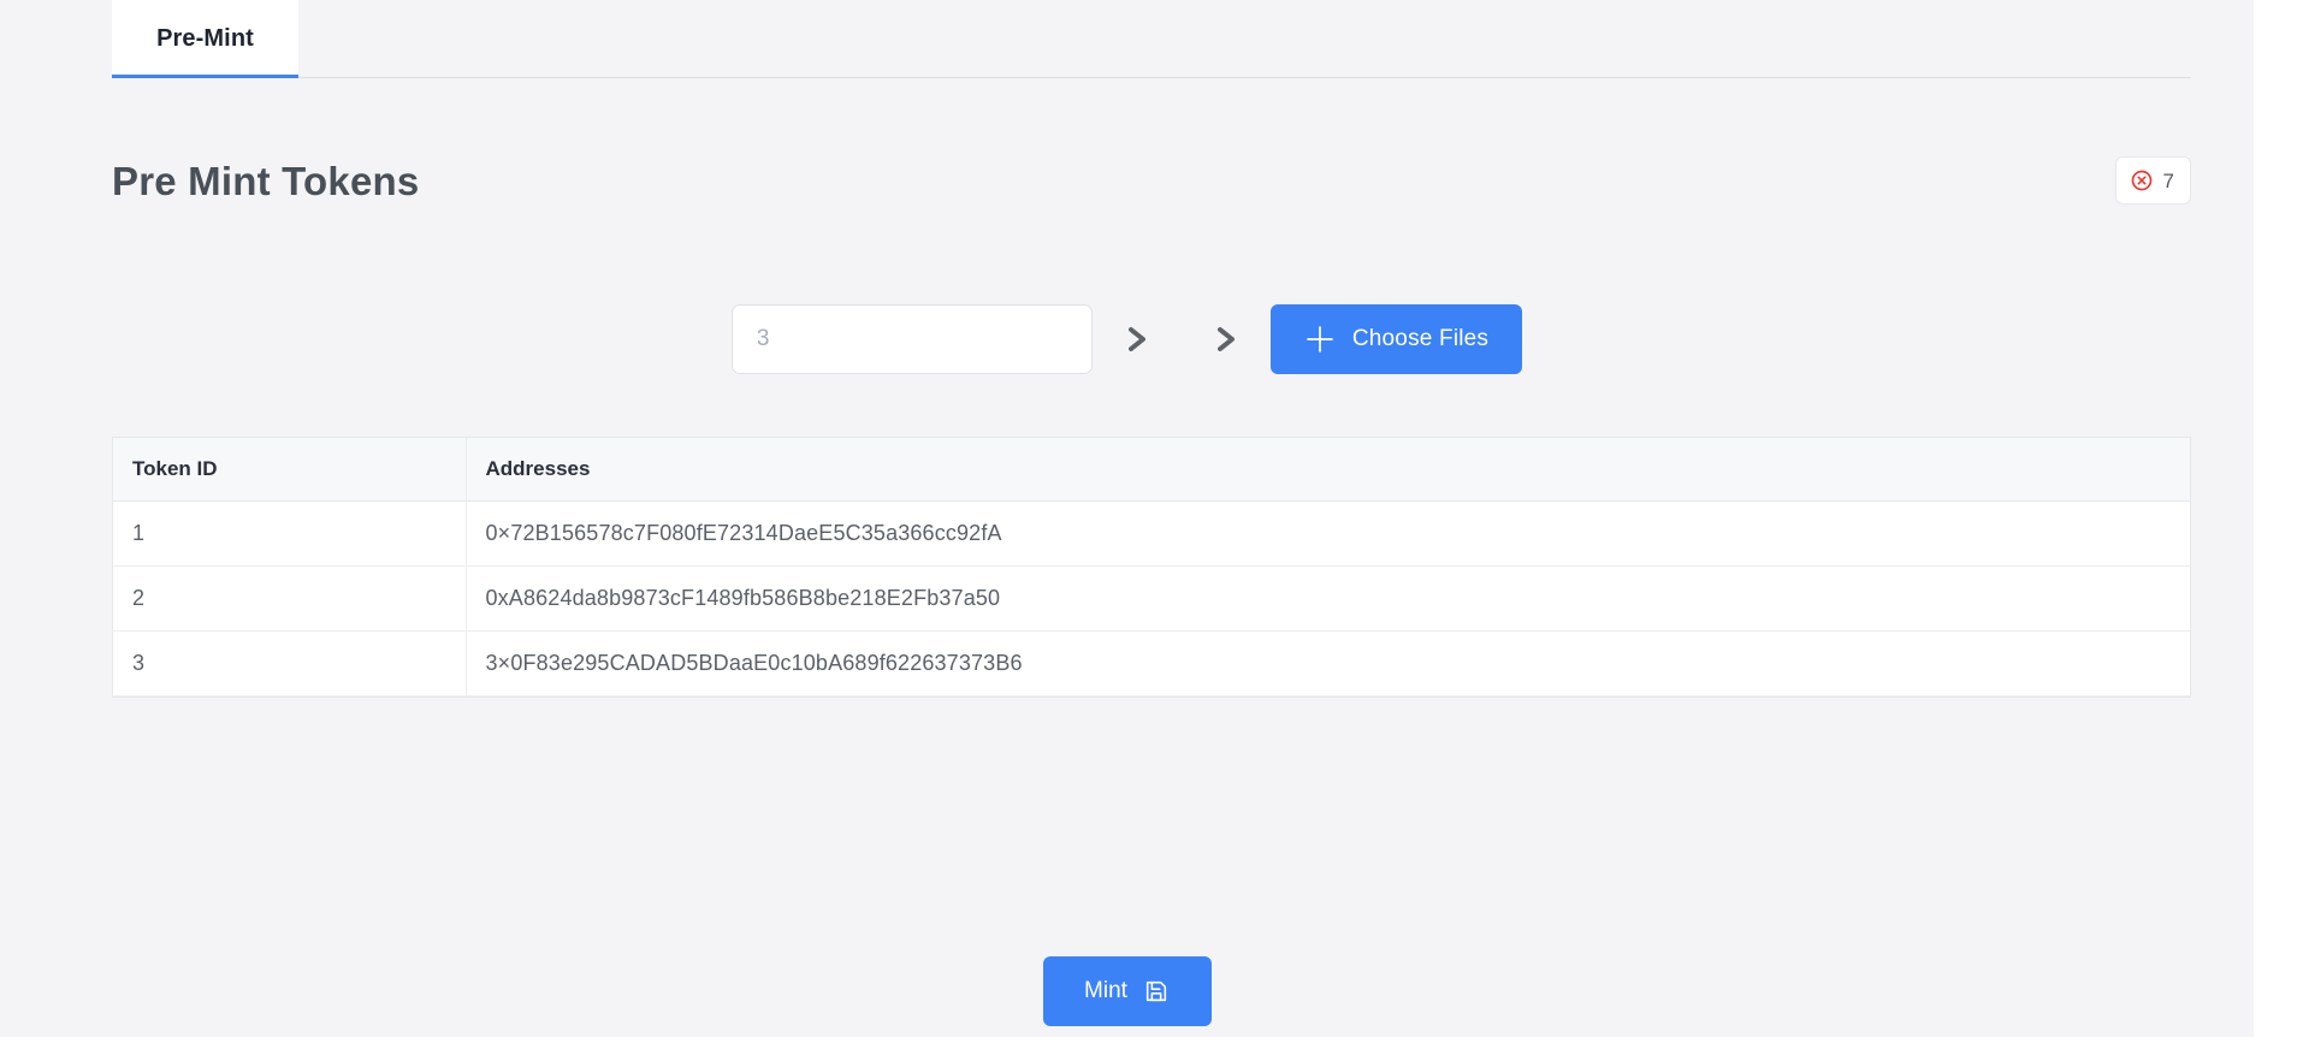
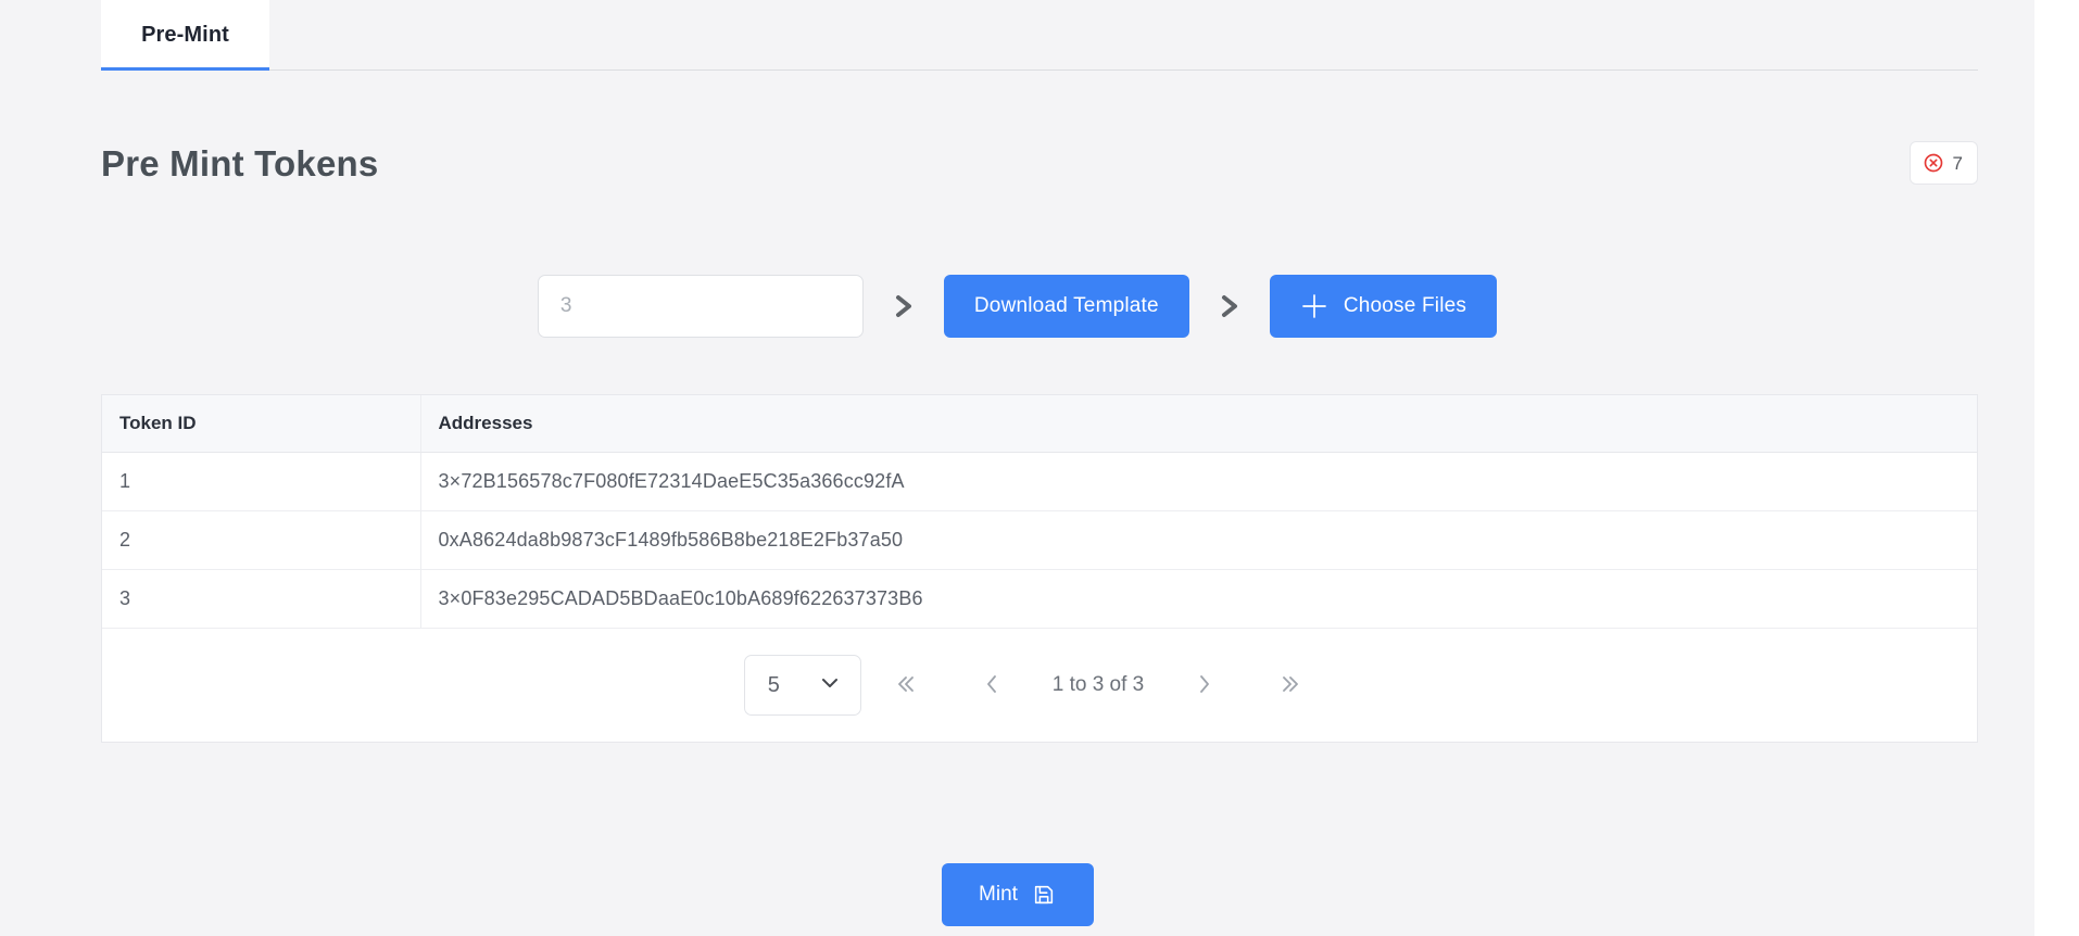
  Pre-Mint
  Pre Mint Tokens
  7
  3
+ Download Template
  Choose Files
  Token ID	Addresses
- 1	0×72B156578c7F080fE72314DaeE5C35a366cc92fA
+ 1	3×72B156578c7F080fE72314DaeE5C35a366cc92fA
  2	0xA8624da8b9873cF1489fb586B8be218E2Fb37a50
  3	3×0F83e295CADAD5BDaaE0c10bA689f622637373B6
+ 5
+ 1 to 3 of 3
  Mint
